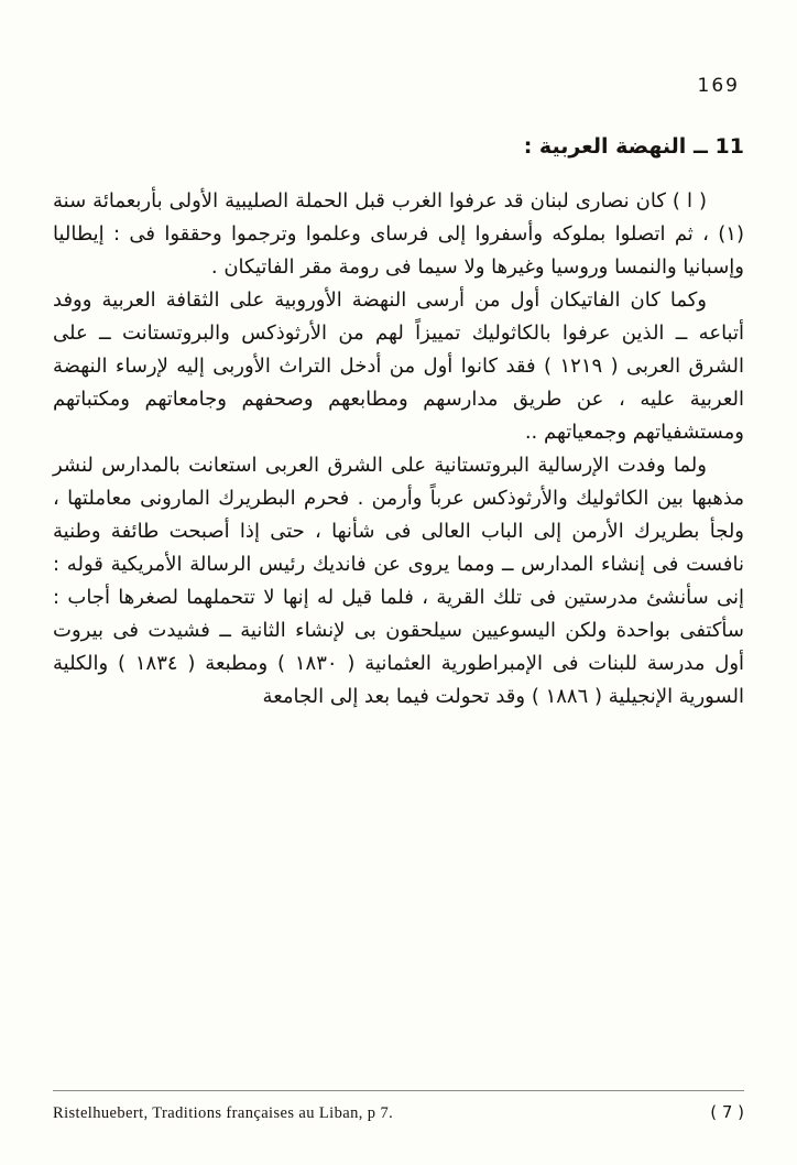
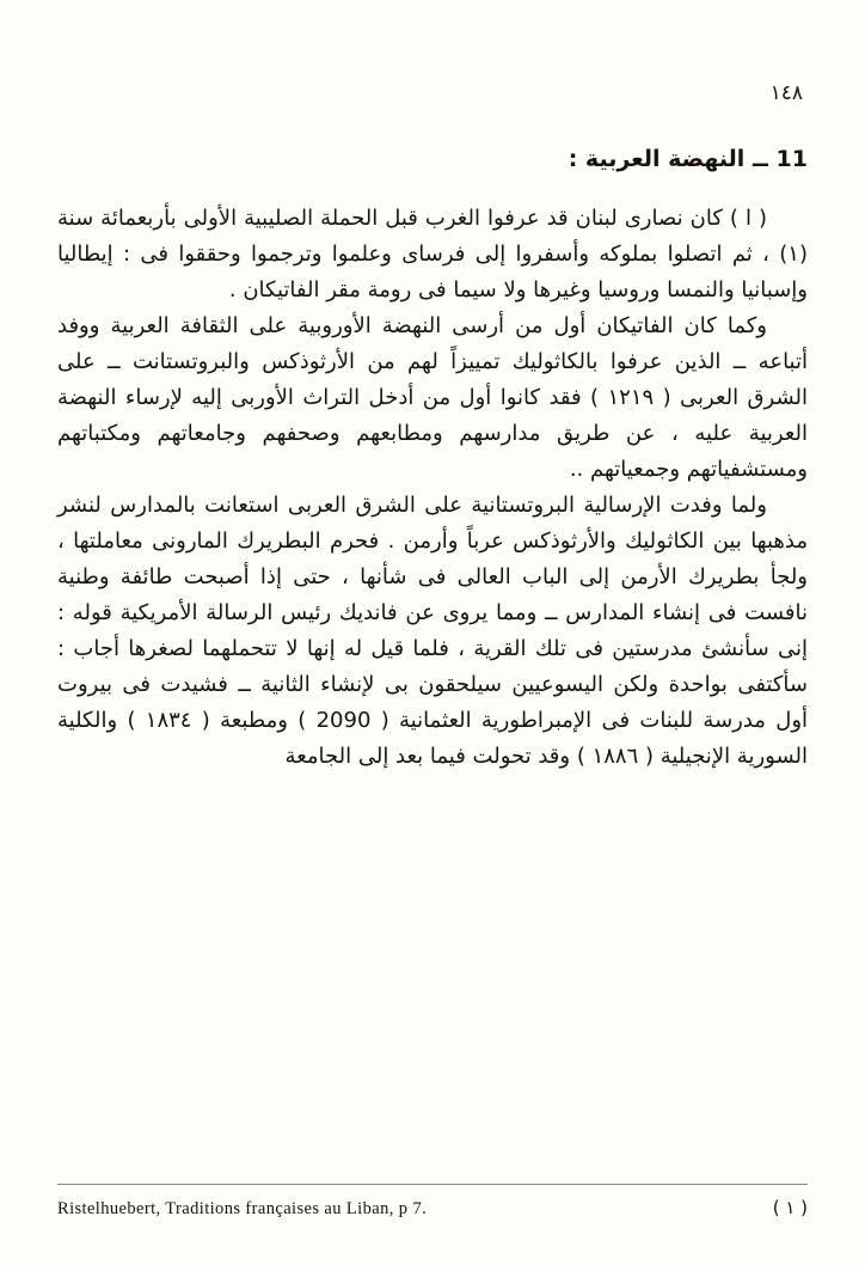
- 169
+ ١٤٨
  11 ــ النهضة العربية :
  ( ا ) كان نصارى لبنان قد عرفوا الغرب قبل الحملة الصليبية الأولى بأربعمائة سنة (١) ، ثم اتصلوا بملوكه وأسفروا إلى فرساى وعلموا وترجموا وحققوا فى : إيطاليا وإسبانيا والنمسا وروسيا وغيرها ولا سيما فى رومة مقر الفاتيكان .
  وكما كان الفاتيكان أول من أرسى النهضة الأوروبية على الثقافة العربية ووفد أتباعه ــ الذين عرفوا بالكاثوليك تمييزاً لهم من الأرثوذكس والبروتستانت ــ على الشرق العربى ( ١٢١٩ ) فقد كانوا أول من أدخل التراث الأوربى إليه لإرساء النهضة العربية عليه ، عن طريق مدارسهم ومطابعهم وصحفهم وجامعاتهم ومكتباتهم ومستشفياتهم وجمعياتهم ..
- ولما وفدت الإرسالية البروتستانية على الشرق العربى استعانت بالمدارس لنشر مذهبها بين الكاثوليك والأرثوذكس عرباً وأرمن . فحرم البطريرك المارونى معاملتها ، ولجأ بطريرك الأرمن إلى الباب العالى فى شأنها ، حتى إذا أصبحت طائفة وطنية نافست فى إنشاء المدارس ــ ومما يروى عن فانديك رئيس الرسالة الأمريكية قوله : إنى سأنشئ مدرستين فى تلك القرية ، فلما قيل له إنها لا تتحملهما لصغرها أجاب : سأكتفى بواحدة ولكن اليسوعيين سيلحقون بى لإنشاء الثانية ــ فشيدت فى بيروت أول مدرسة للبنات فى الإمبراطورية العثمانية ( ١٨٣٠ ) ومطبعة ( ١٨٣٤ ) والكلية السورية الإنجيلية ( ١٨٨٦ ) وقد تحولت فيما بعد إلى الجامعة
+ ولما وفدت الإرسالية البروتستانية على الشرق العربى استعانت بالمدارس لنشر مذهبها بين الكاثوليك والأرثوذكس عرباً وأرمن . فحرم البطريرك المارونى معاملتها ، ولجأ بطريرك الأرمن إلى الباب العالى فى شأنها ، حتى إذا أصبحت طائفة وطنية نافست فى إنشاء المدارس ــ ومما يروى عن فانديك رئيس الرسالة الأمريكية قوله : إنى سأنشئ مدرستين فى تلك القرية ، فلما قيل له إنها لا تتحملهما لصغرها أجاب : سأكتفى بواحدة ولكن اليسوعيين سيلحقون بى لإنشاء الثانية ــ فشيدت فى بيروت أول مدرسة للبنات فى الإمبراطورية العثمانية ( 2090 ) ومطبعة ( ١٨٣٤ ) والكلية السورية الإنجيلية ( ١٨٨٦ ) وقد تحولت فيما بعد إلى الجامعة
  Ristelhuebert, Traditions françaises au Liban, p 7.
- ( 7 )
+ ( ١ )
